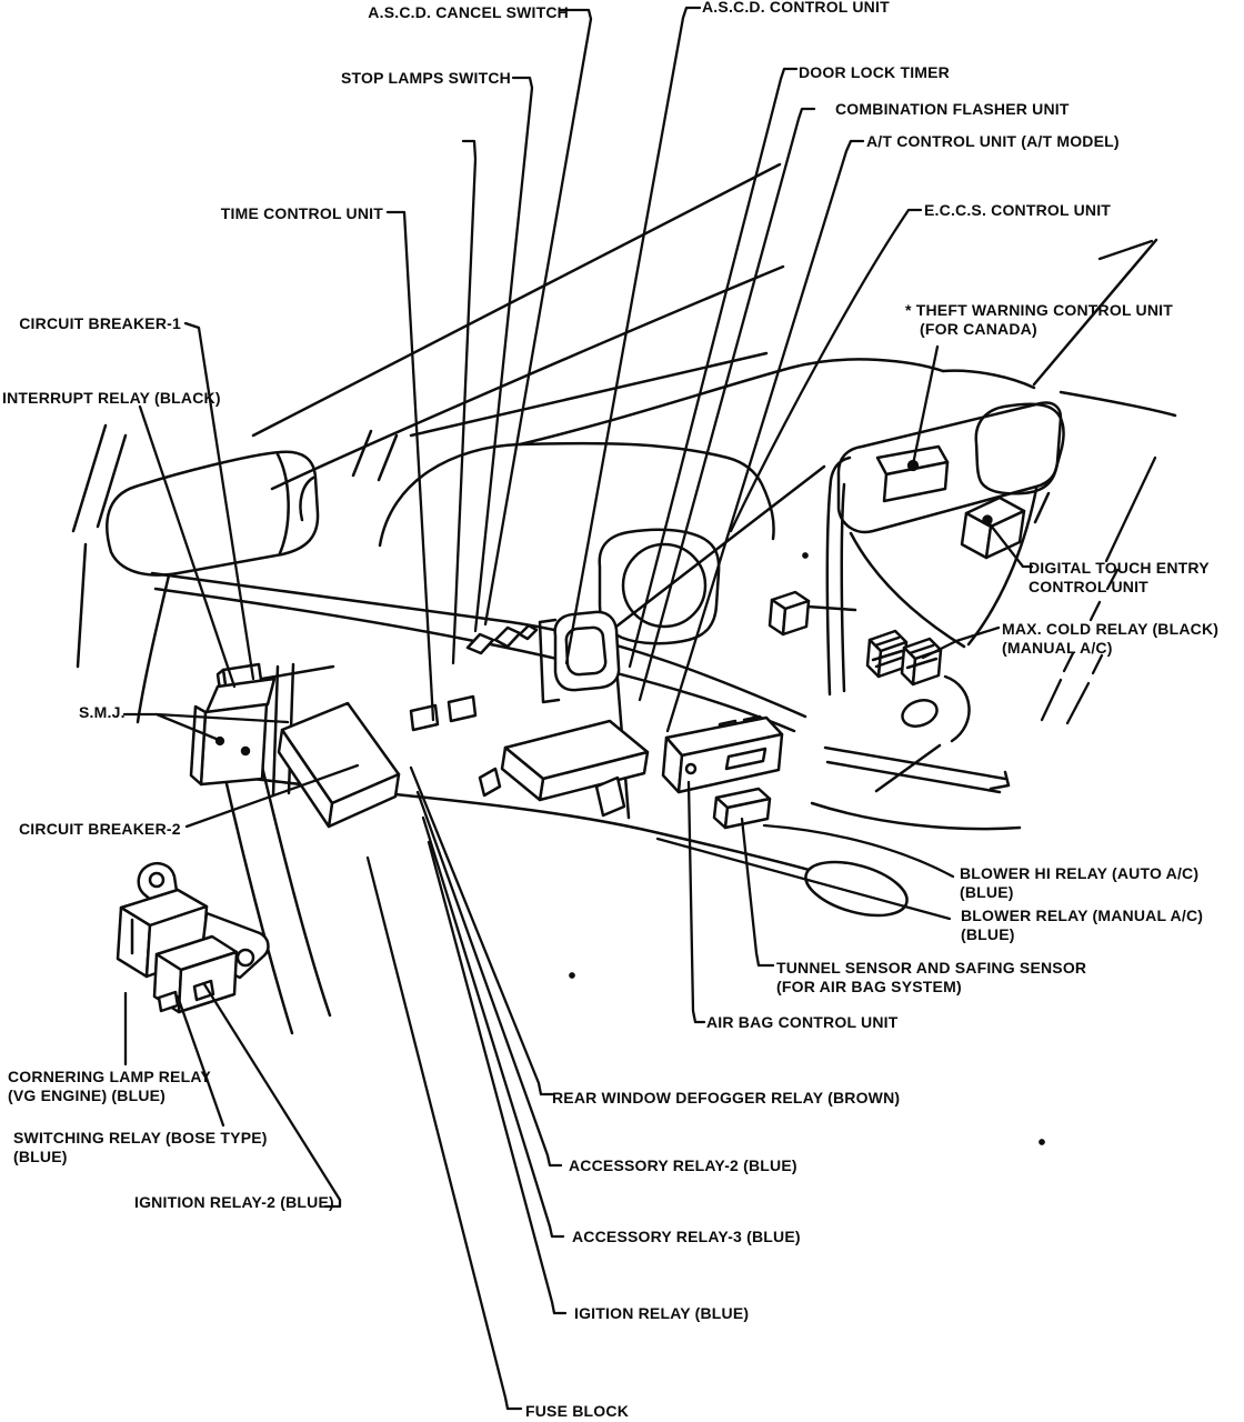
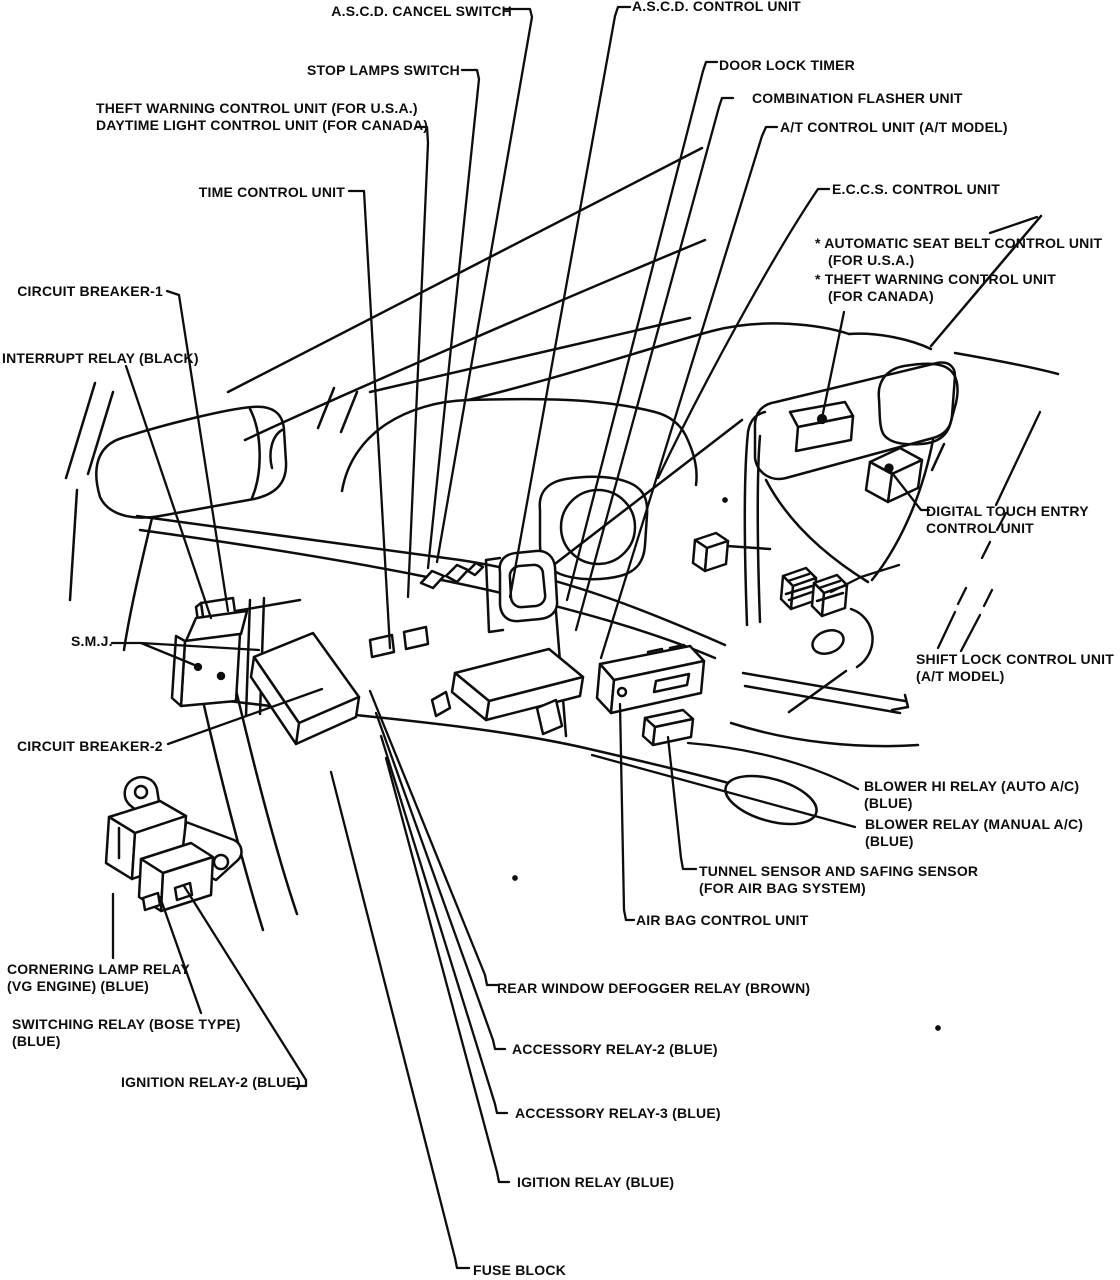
  A.S.C.D. CANCEL SWITCH
  A.S.C.D. CONTROL UNIT
  STOP LAMPS SWITCH
+ THEFT WARNING CONTROL UNIT (FOR U.S.A.)
+ DAYTIME LIGHT CONTROL UNIT (FOR CANADA)
  DOOR LOCK TIMER
  COMBINATION FLASHER UNIT
  A/T CONTROL UNIT (A/T MODEL)
  TIME CONTROL UNIT
  E.C.C.S. CONTROL UNIT
+ * AUTOMATIC SEAT BELT CONTROL UNIT
+ (FOR U.S.A.)
  * THEFT WARNING CONTROL UNIT
  (FOR CANADA)
  CIRCUIT BREAKER-1
  INTERRUPT RELAY (BLACK)
  DIGITAL TOUCH ENTRY
  CONTROL UNIT
- MAX. COLD RELAY (BLACK)
- (MANUAL A/C)
  S.M.J.
+ SHIFT LOCK CONTROL UNIT
+ (A/T MODEL)
  CIRCUIT BREAKER-2
  BLOWER HI RELAY (AUTO A/C)
  (BLUE)
  BLOWER RELAY (MANUAL A/C)
  (BLUE)
  TUNNEL SENSOR AND SAFING SENSOR
  (FOR AIR BAG SYSTEM)
  AIR BAG CONTROL UNIT
  CORNERING LAMP RELAY
  (VG ENGINE) (BLUE)
  SWITCHING RELAY (BOSE TYPE)
  (BLUE)
  IGNITION RELAY-2 (BLUE)
  REAR WINDOW DEFOGGER RELAY (BROWN)
  ACCESSORY RELAY-2 (BLUE)
  ACCESSORY RELAY-3 (BLUE)
  IGITION RELAY (BLUE)
  FUSE BLOCK
